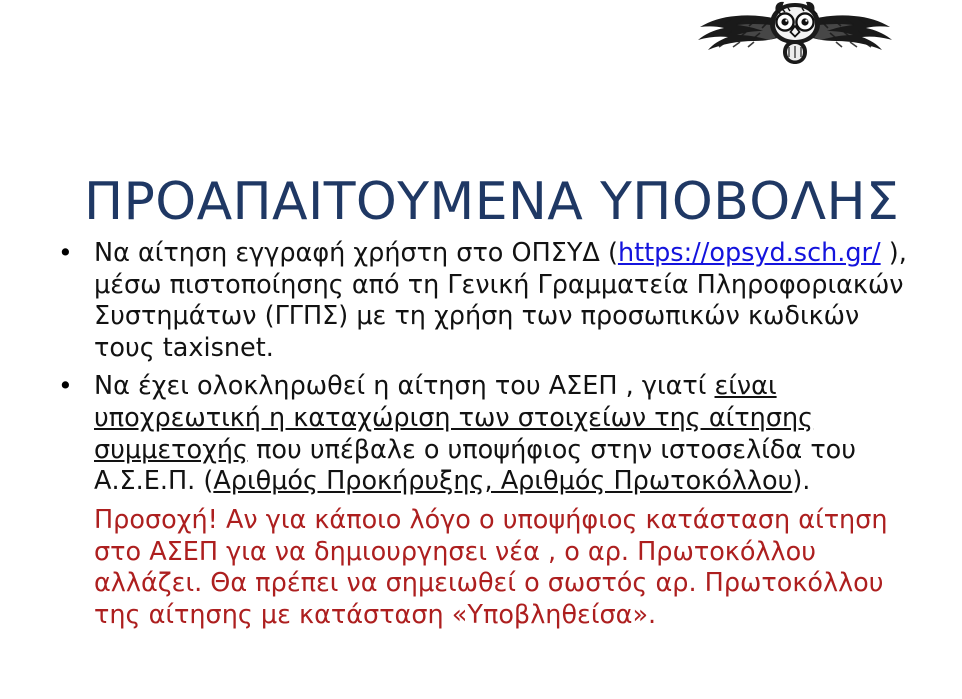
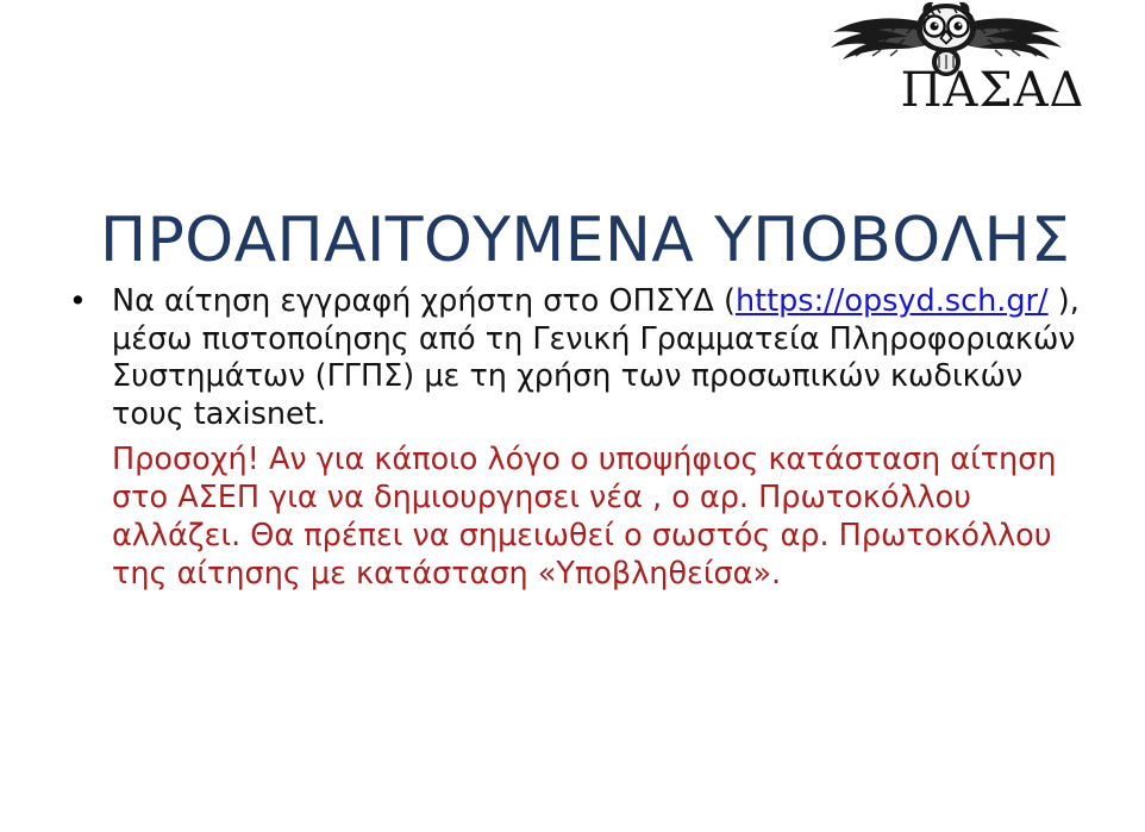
+ ΠΑΣΑΔ
  ΠΡΟΑΠΑΙΤΟΥΜΕΝΑ ΥΠΟΒΟΛΗΣ
  Να αίτηση εγγραφή χρήστη στο ΟΠΣΥΔ (https://opsyd.sch.gr/ ), μέσω πιστοποίησης από τη Γενική Γραμματεία Πληροφοριακών Συστημάτων (ΓΓΠΣ) με τη χρήση των προσωπικών κωδικών τους taxisnet.
- Να έχει ολοκληρωθεί η αίτηση του ΑΣΕΠ , γιατί είναι υποχρεωτική η καταχώριση των στοιχείων της αίτησης συμμετοχής που υπέβαλε ο υποψήφιος στην ιστοσελίδα του Α.Σ.Ε.Π. (Αριθμός Προκήρυξης, Αριθμός Πρωτοκόλλου).
  Προσοχή! Αν για κάποιο λόγο ο υποψήφιος κατάσταση αίτηση στο ΑΣΕΠ για να δημιουργησει νέα , ο αρ. Πρωτοκόλλου αλλάζει. Θα πρέπει να σημειωθεί ο σωστός αρ. Πρωτοκόλλου της αίτησης με κατάσταση «Υποβληθείσα».
